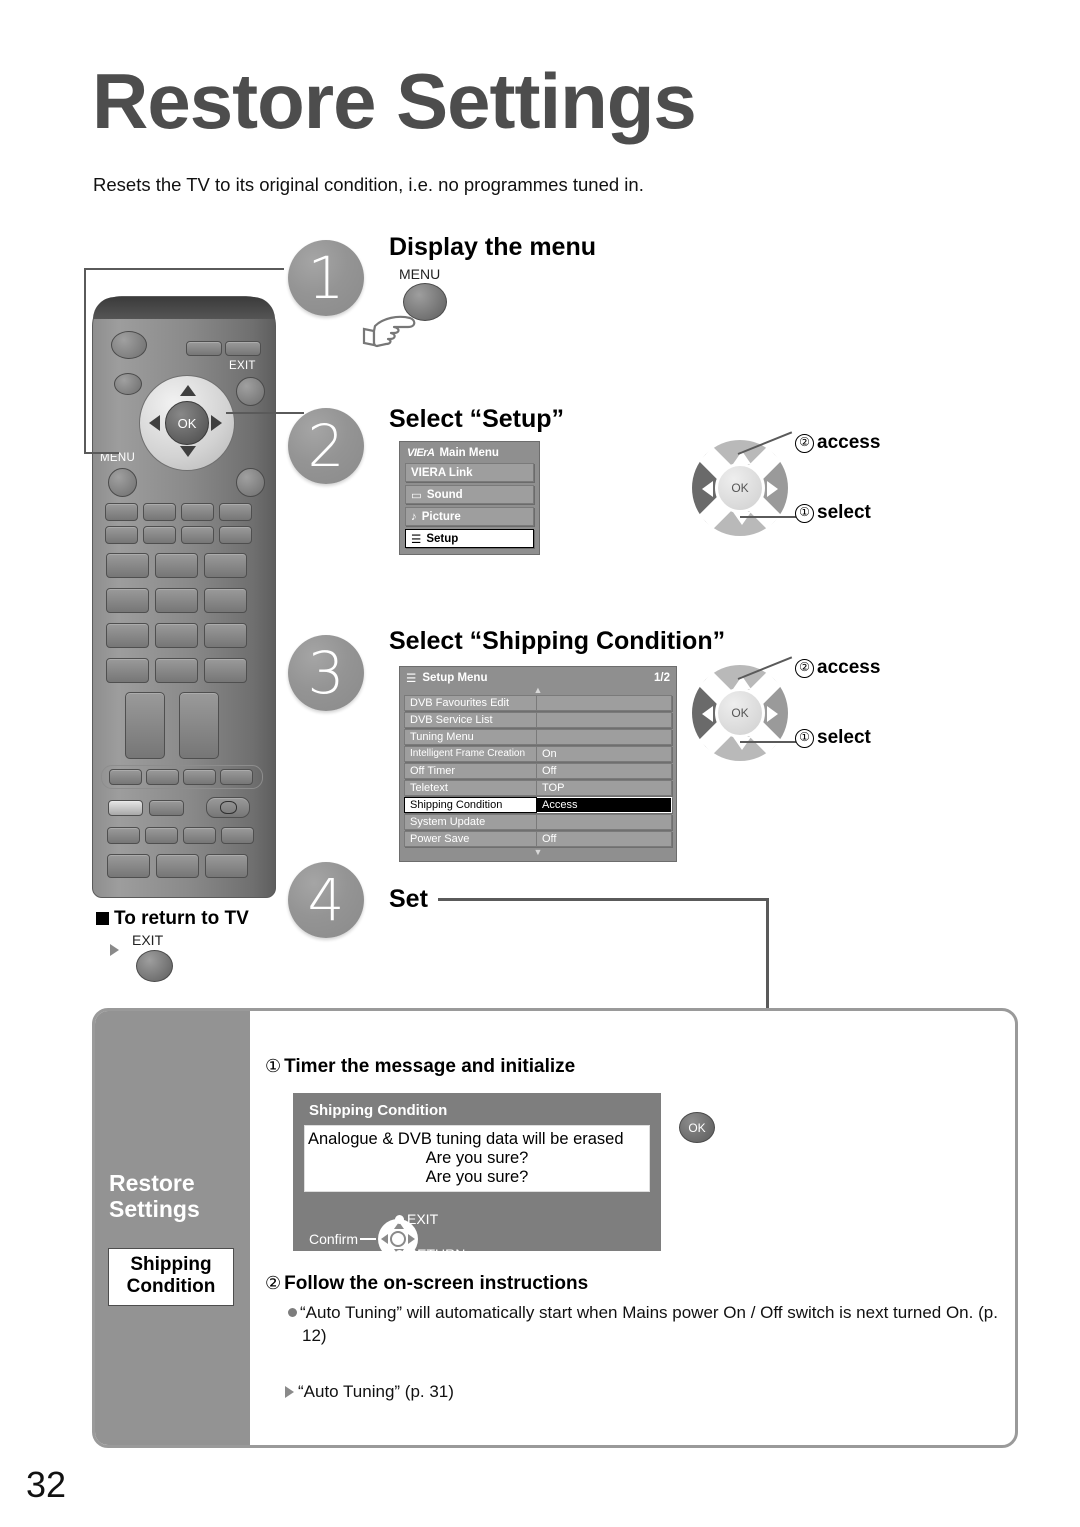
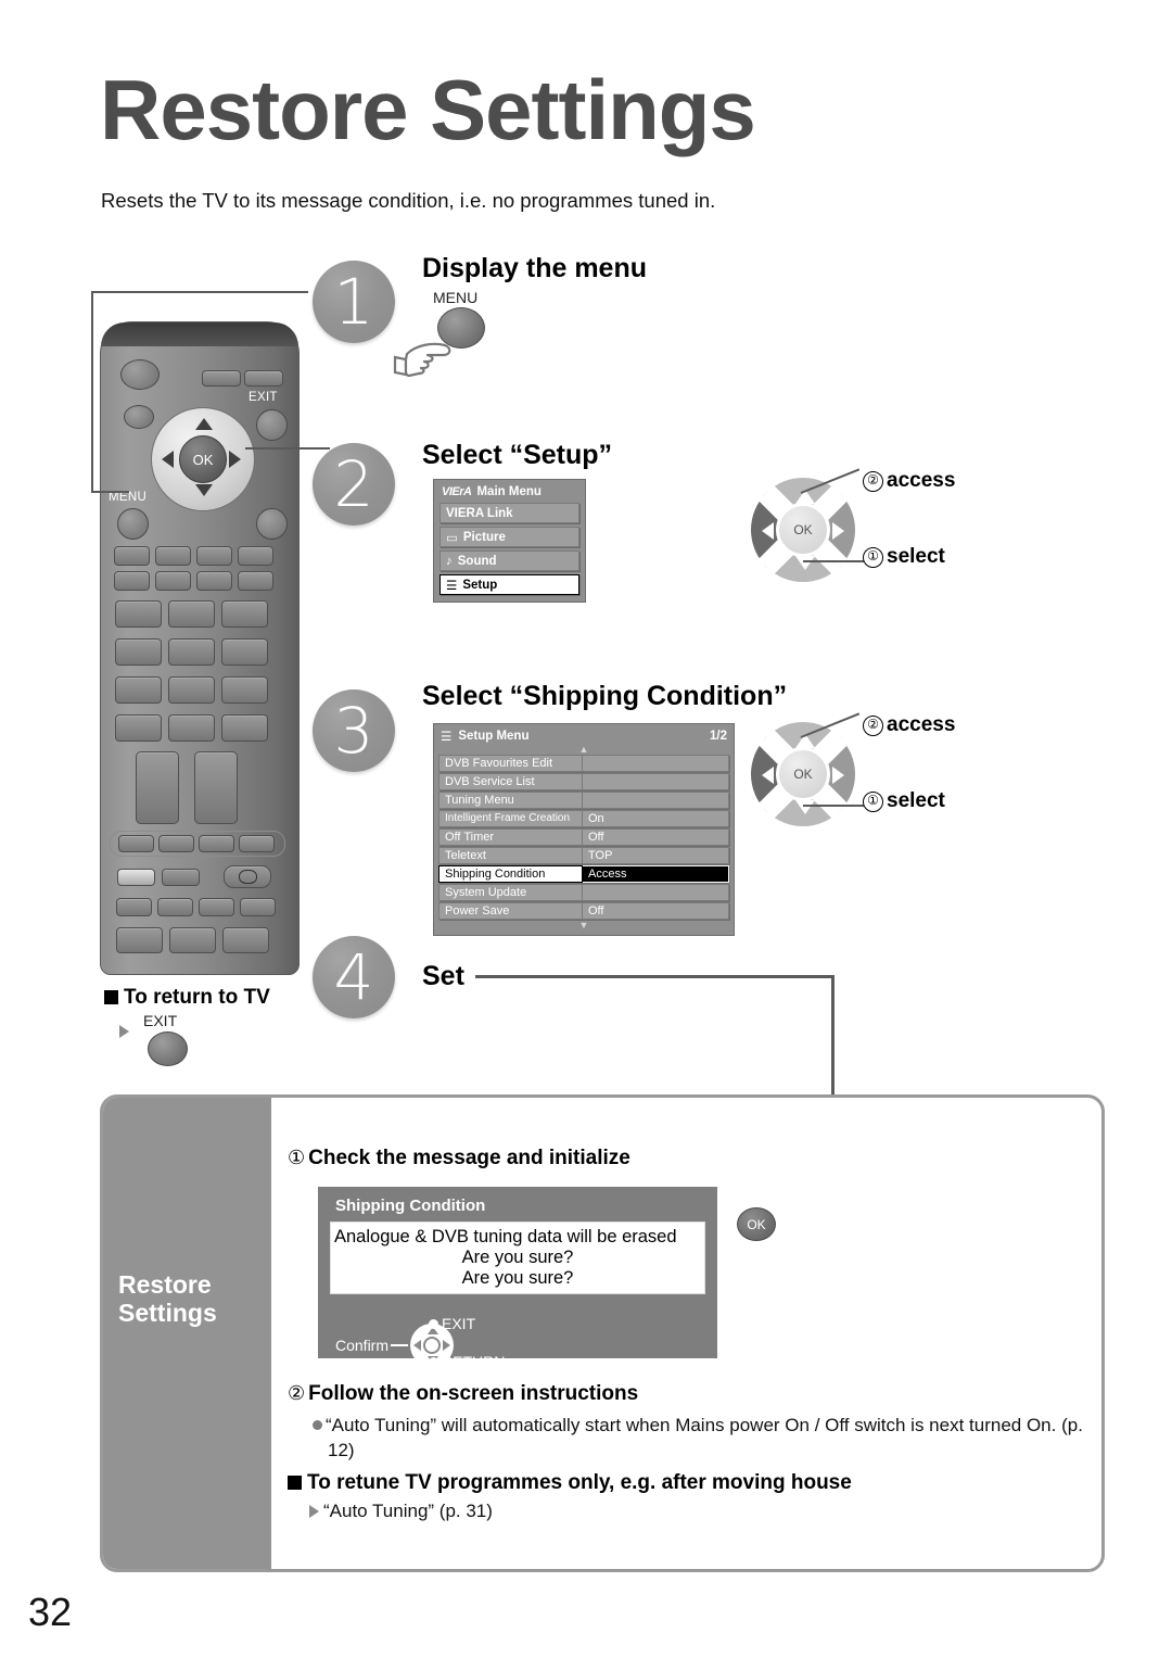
  Restore Settings
- Resets the TV to its original condition, i.e. no programmes tuned in.
+ Resets the TV to its message condition, i.e. no programmes tuned in.
  EXIT
  OK
  MENU
  1
  Display the menu
  MENU
  2
  Select “Setup”
  VIErA
  Main Menu
  VIERA Link
  ▭
- Sound
+ Picture
  ♪
- Picture
+ Sound
  ☰
  Setup
  OK
  ② access
  ① select
  3
  Select “Shipping Condition”
  ☰
  Setup Menu
  1/2
  ▲
  DVB Favourites Edit
  DVB Service List
  Tuning Menu
  Intelligent Frame Creation
  On
  Off Timer
  Off
  Teletext
  TOP
  Shipping Condition
  Access
  System Update
  Power Save
  Off
  ▼
  OK
  ② access
  ① select
  4
  Set
  To return to TV
  EXIT
  Restore
  Settings
- Shipping
- Condition
- ① Timer the message and initialize
+ ① Check the message and initialize
  Shipping Condition
  Analogue & DVB tuning data will be erased
  Are you sure?
  Are you sure?
  Confirm
  EXIT
  RETURN
  OK
  ② Follow the on-screen instructions
  “Auto Tuning” will automatically start when Mains power On / Off switch is next turned On. (p. 12)
+ To retune TV programmes only, e.g. after moving house
  “Auto Tuning” (p. 31)
  32
